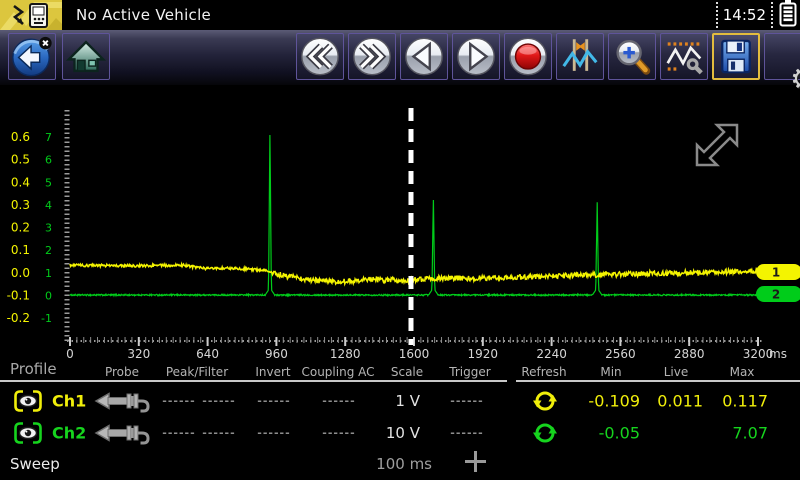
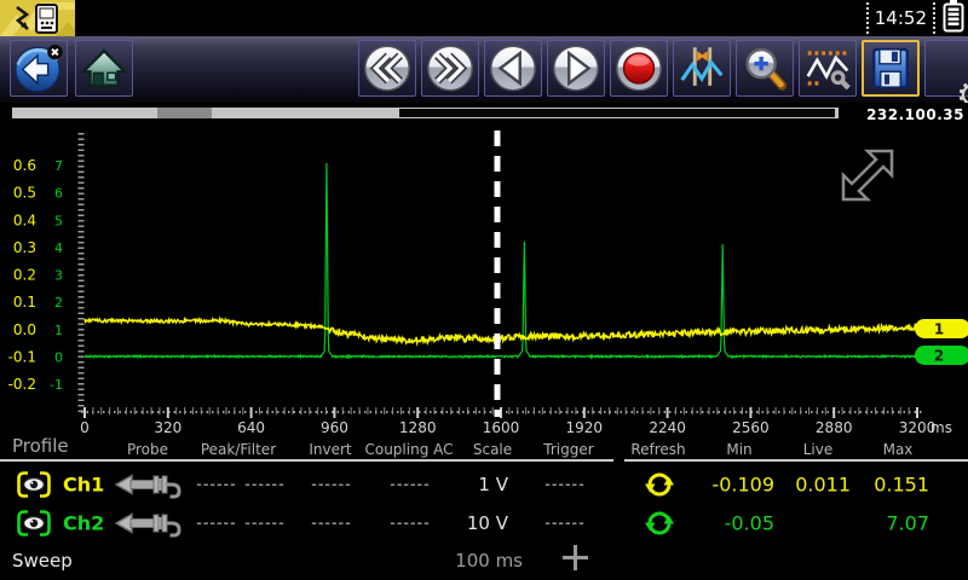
- No Active Vehicle
  14:52
+ 232.100.35
  0.6
  0.5
  0.4
  0.3
  0.2
  0.1
  0.0
  -0.1
  -0.2
  7
  6
  5
  4
  3
  2
  1
  0
  -1
  0
  320
  640
  960
  1280
  1600
  1920
  2240
  2560
  2880
  3200
  ms
  1
  2
  Profile
  Probe
  Peak/Filter
  Invert
  Coupling AC
  Scale
  Trigger
  Refresh
  Min
  Live
  Max
  Ch1
  ------
  ------
  ------
  ------
  1 V
  ------
  -0.109
  0.011
- 0.117
+ 0.151
  Ch2
  ------
  ------
  ------
  ------
  10 V
  ------
  -0.05
  7.07
  Sweep
  100 ms
